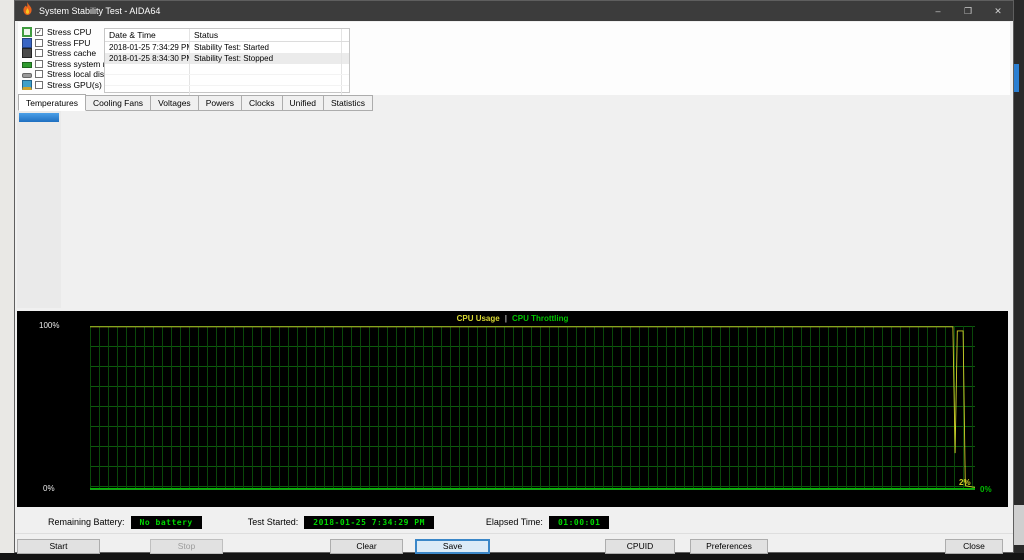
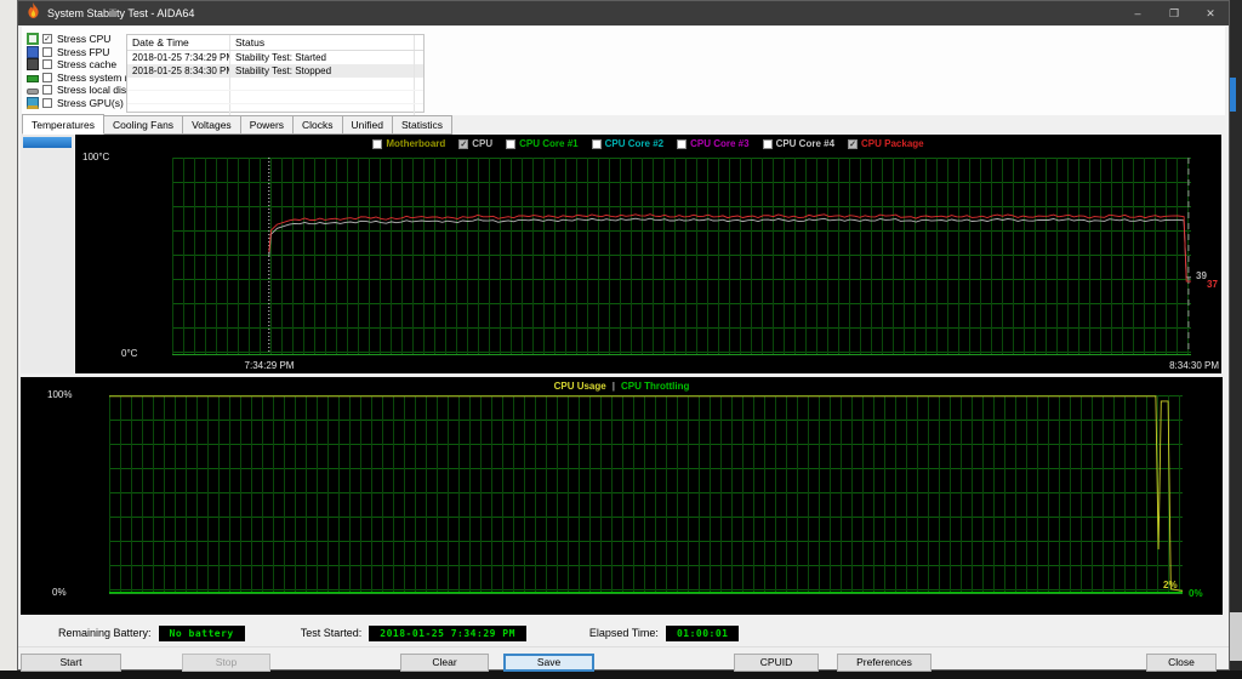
  System Stability Test - AIDA64
  –
  ❐
  ✕
  Stress CPU
  Stress FPU
  Stress cache
  Stress local dis
  Stress GPU(s)
  Date & Time
  Status
  2018-01-25 7:34:29 PM
  Stability Test: Started
  2018-01-25 8:34:30 PM
  Stability Test: Stopped
  Temperatures
  Cooling Fans
  Voltages
  Powers
  Clocks
  Unified
  Statistics
+ Motherboard
+ CPU
+ CPU Core #1
+ CPU Core #2
+ CPU Core #3
+ CPU Core #4
+ CPU Package
+ 100°C
+ 0°C
+ 7:34:29 PM
+ 8:34:30 PM
+ 39
+ 37
  CPU Usage
  |
  CPU Throttling
  100%
  0%
  2%
  0%
  Remaining Battery:
  No battery
  Test Started:
  2018-01-25 7:34:29 PM
  Elapsed Time:
  01:00:01
  Start
  Stop
  Clear
  Save
  CPUID
  Preferences
  Close
